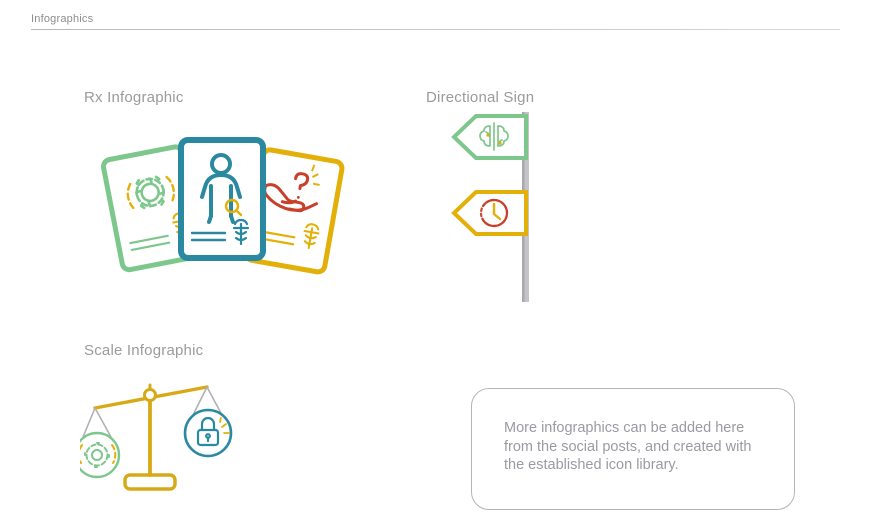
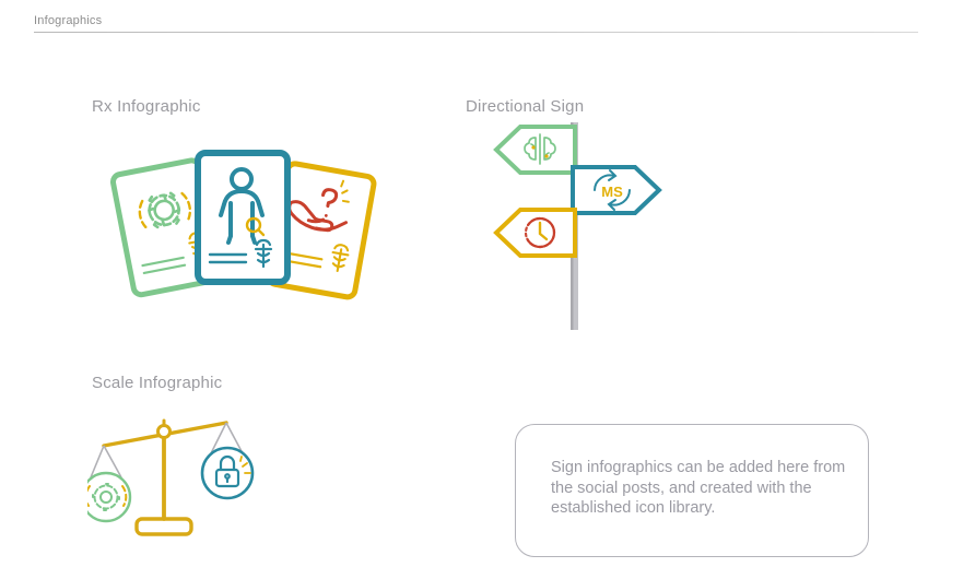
  Infographics
  Rx Infographic
  Directional Sign
  Scale Infographic
+ MS
- More infographics can be added here from the social posts, and created with the established icon library.
+ Sign infographics can be added here from the social posts, and created with the established icon library.
